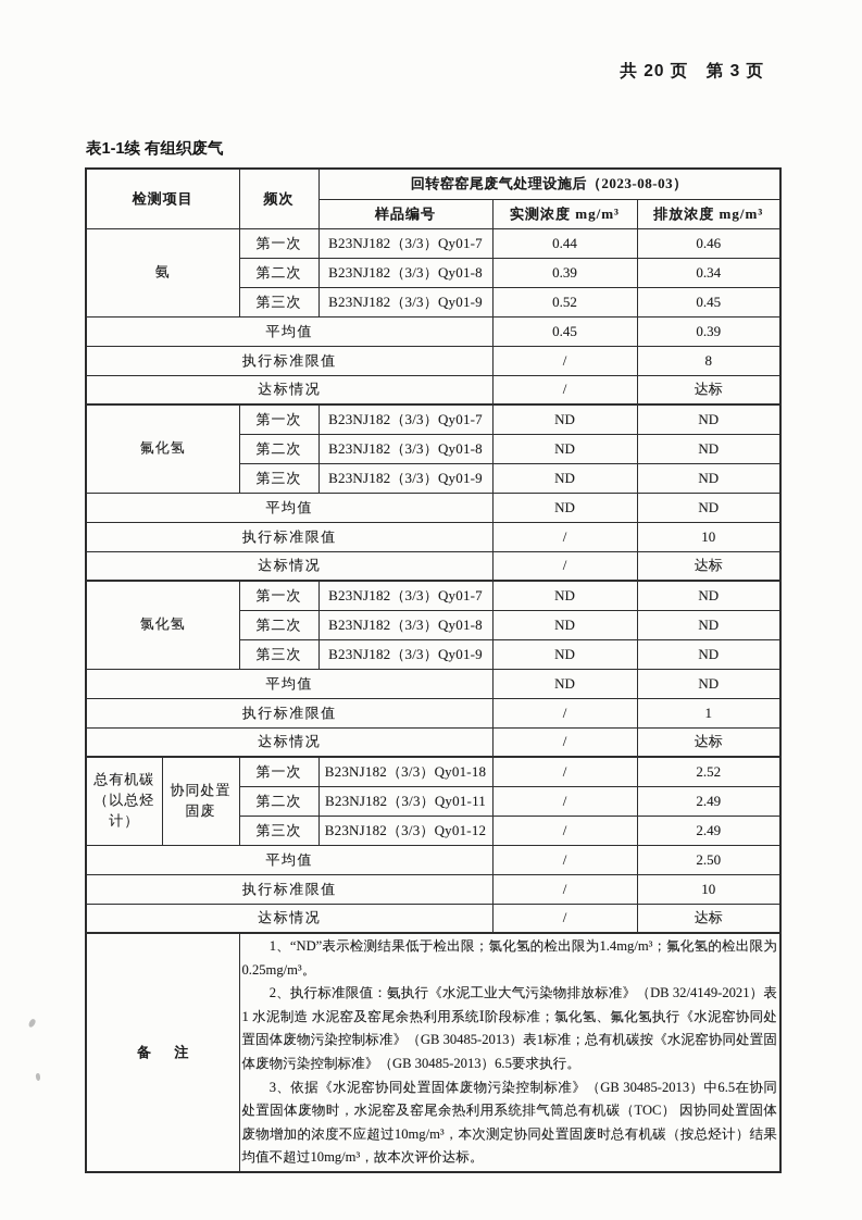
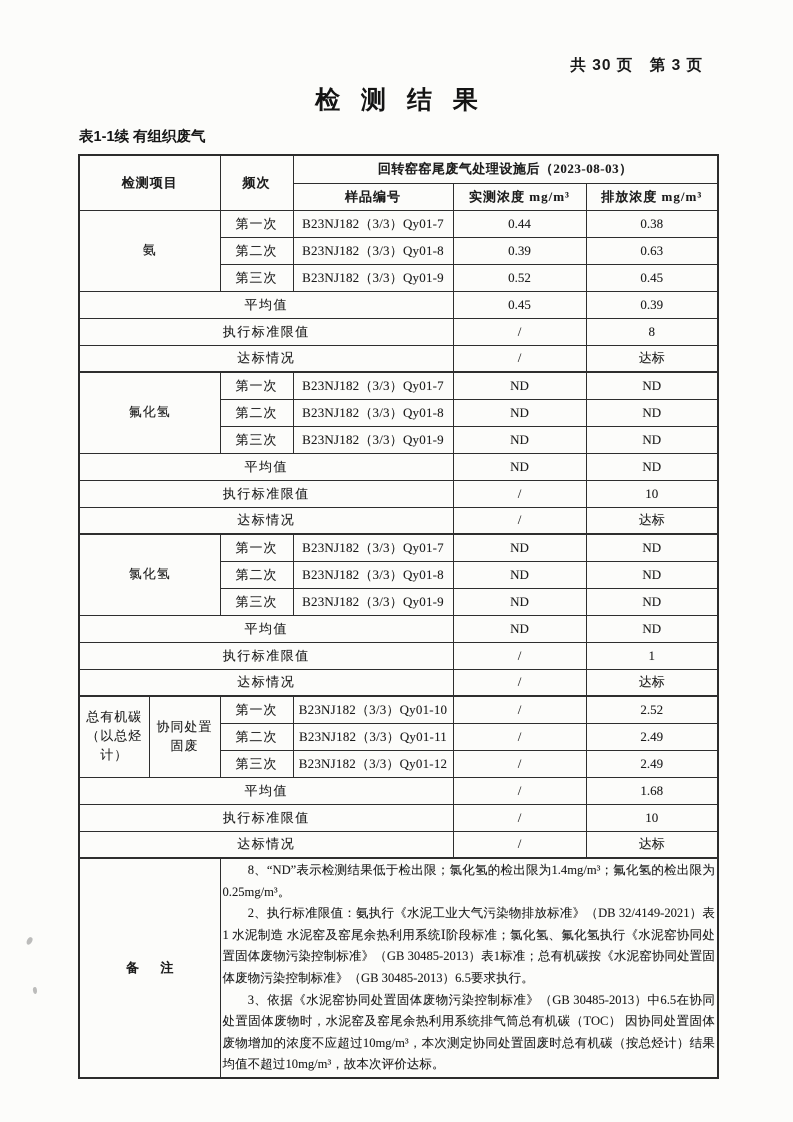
- 共 20 页 第 3 页
+ 共 30 页 第 3 页
+ 检 测 结 果
  表1-1续 有组织废气
  检测项目	频次	回转窑窑尾废气处理设施后（2023-08-03）
  样品编号	实测浓度 mg/m³	排放浓度 mg/m³
- 氨	第一次	B23NJ182（3/3）Qy01-7	0.44	0.46
+ 氨	第一次	B23NJ182（3/3）Qy01-7	0.44	0.38
- 第二次	B23NJ182（3/3）Qy01-8	0.39	0.34
+ 第二次	B23NJ182（3/3）Qy01-8	0.39	0.63
  第三次	B23NJ182（3/3）Qy01-9	0.52	0.45
  平均值	0.45	0.39
  执行标准限值	/	8
  达标情况	/	达标
  氟化氢	第一次	B23NJ182（3/3）Qy01-7	ND	ND
  第二次	B23NJ182（3/3）Qy01-8	ND	ND
  第三次	B23NJ182（3/3）Qy01-9	ND	ND
  平均值	ND	ND
  执行标准限值	/	10
  达标情况	/	达标
  氯化氢	第一次	B23NJ182（3/3）Qy01-7	ND	ND
  第二次	B23NJ182（3/3）Qy01-8	ND	ND
  第三次	B23NJ182（3/3）Qy01-9	ND	ND
  平均值	ND	ND
  执行标准限值	/	1
  达标情况	/	达标
- 总有机碳（以总烃计）	协同处置固废	第一次	B23NJ182（3/3）Qy01-18	/	2.52
+ 总有机碳（以总烃计）	协同处置固废	第一次	B23NJ182（3/3）Qy01-10	/	2.52
  第二次	B23NJ182（3/3）Qy01-11	/	2.49
  第三次	B23NJ182（3/3）Qy01-12	/	2.49
- 平均值	/	2.50
+ 平均值	/	1.68
  执行标准限值	/	10
  达标情况	/	达标
- 备 注	1、“ND”表示检测结果低于检出限；氯化氢的检出限为1.4mg/m³；氟化氢的检出限为0.25mg/m³。 2、执行标准限值：氨执行《水泥工业大气污染物排放标准》（DB 32/4149-2021）表1 水泥制造 水泥窑及窑尾余热利用系统Ⅰ阶段标准；氯化氢、氟化氢执行《水泥窑协同处置固体废物污染控制标准》（GB 30485-2013）表1标准；总有机碳按《水泥窑协同处置固体废物污染控制标准》（GB 30485-2013）6.5要求执行。 3、依据《水泥窑协同处置固体废物污染控制标准》（GB 30485-2013）中6.5在协同处置固体废物时，水泥窑及窑尾余热利用系统排气筒总有机碳（TOC） 因协同处置固体废物增加的浓度不应超过10mg/m³，本次测定协同处置固废时总有机碳（按总烃计）结果均值不超过10mg/m³，故本次评价达标。
+ 备 注	8、“ND”表示检测结果低于检出限；氯化氢的检出限为1.4mg/m³；氟化氢的检出限为0.25mg/m³。 2、执行标准限值：氨执行《水泥工业大气污染物排放标准》（DB 32/4149-2021）表1 水泥制造 水泥窑及窑尾余热利用系统Ⅰ阶段标准；氯化氢、氟化氢执行《水泥窑协同处置固体废物污染控制标准》（GB 30485-2013）表1标准；总有机碳按《水泥窑协同处置固体废物污染控制标准》（GB 30485-2013）6.5要求执行。 3、依据《水泥窑协同处置固体废物污染控制标准》（GB 30485-2013）中6.5在协同处置固体废物时，水泥窑及窑尾余热利用系统排气筒总有机碳（TOC） 因协同处置固体废物增加的浓度不应超过10mg/m³，本次测定协同处置固废时总有机碳（按总烃计）结果均值不超过10mg/m³，故本次评价达标。
